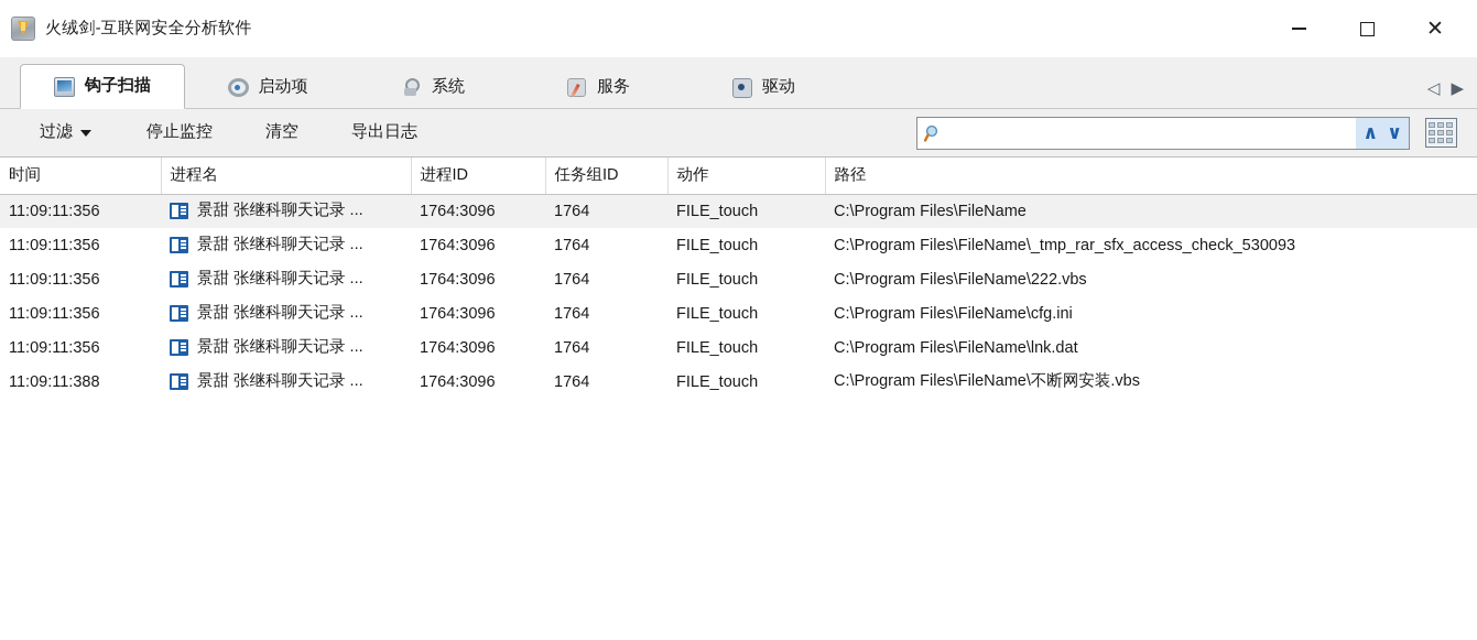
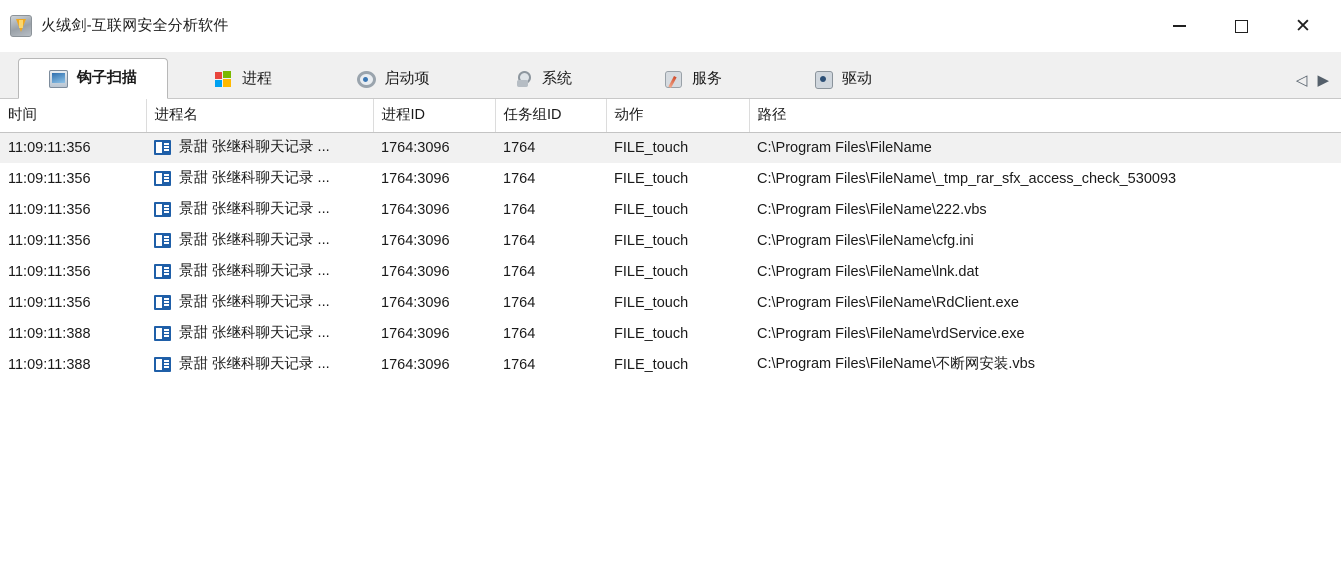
  火绒剑-互联网安全分析软件
  ✕
  钩子扫描
+ 进程
  启动项
  系统
  服务
  驱动
  ◁
  ▶
- 过滤
- 停止监控
- 清空
- 导出日志
- ∧
- ∨
  时间	进程名	进程ID	任务组ID	动作	路径
  11:09:11:356	景甜 张继科聊天记录 ...	1764:3096	1764	FILE_touch	C:\Program Files\FileName
  11:09:11:356	景甜 张继科聊天记录 ...	1764:3096	1764	FILE_touch	C:\Program Files\FileName\_tmp_rar_sfx_access_check_530093
  11:09:11:356	景甜 张继科聊天记录 ...	1764:3096	1764	FILE_touch	C:\Program Files\FileName\222.vbs
  11:09:11:356	景甜 张继科聊天记录 ...	1764:3096	1764	FILE_touch	C:\Program Files\FileName\cfg.ini
  11:09:11:356	景甜 张继科聊天记录 ...	1764:3096	1764	FILE_touch	C:\Program Files\FileName\lnk.dat
+ 11:09:11:356	景甜 张继科聊天记录 ...	1764:3096	1764	FILE_touch	C:\Program Files\FileName\RdClient.exe
+ 11:09:11:388	景甜 张继科聊天记录 ...	1764:3096	1764	FILE_touch	C:\Program Files\FileName\rdService.exe
  11:09:11:388	景甜 张继科聊天记录 ...	1764:3096	1764	FILE_touch	C:\Program Files\FileName\不断网安装.vbs
